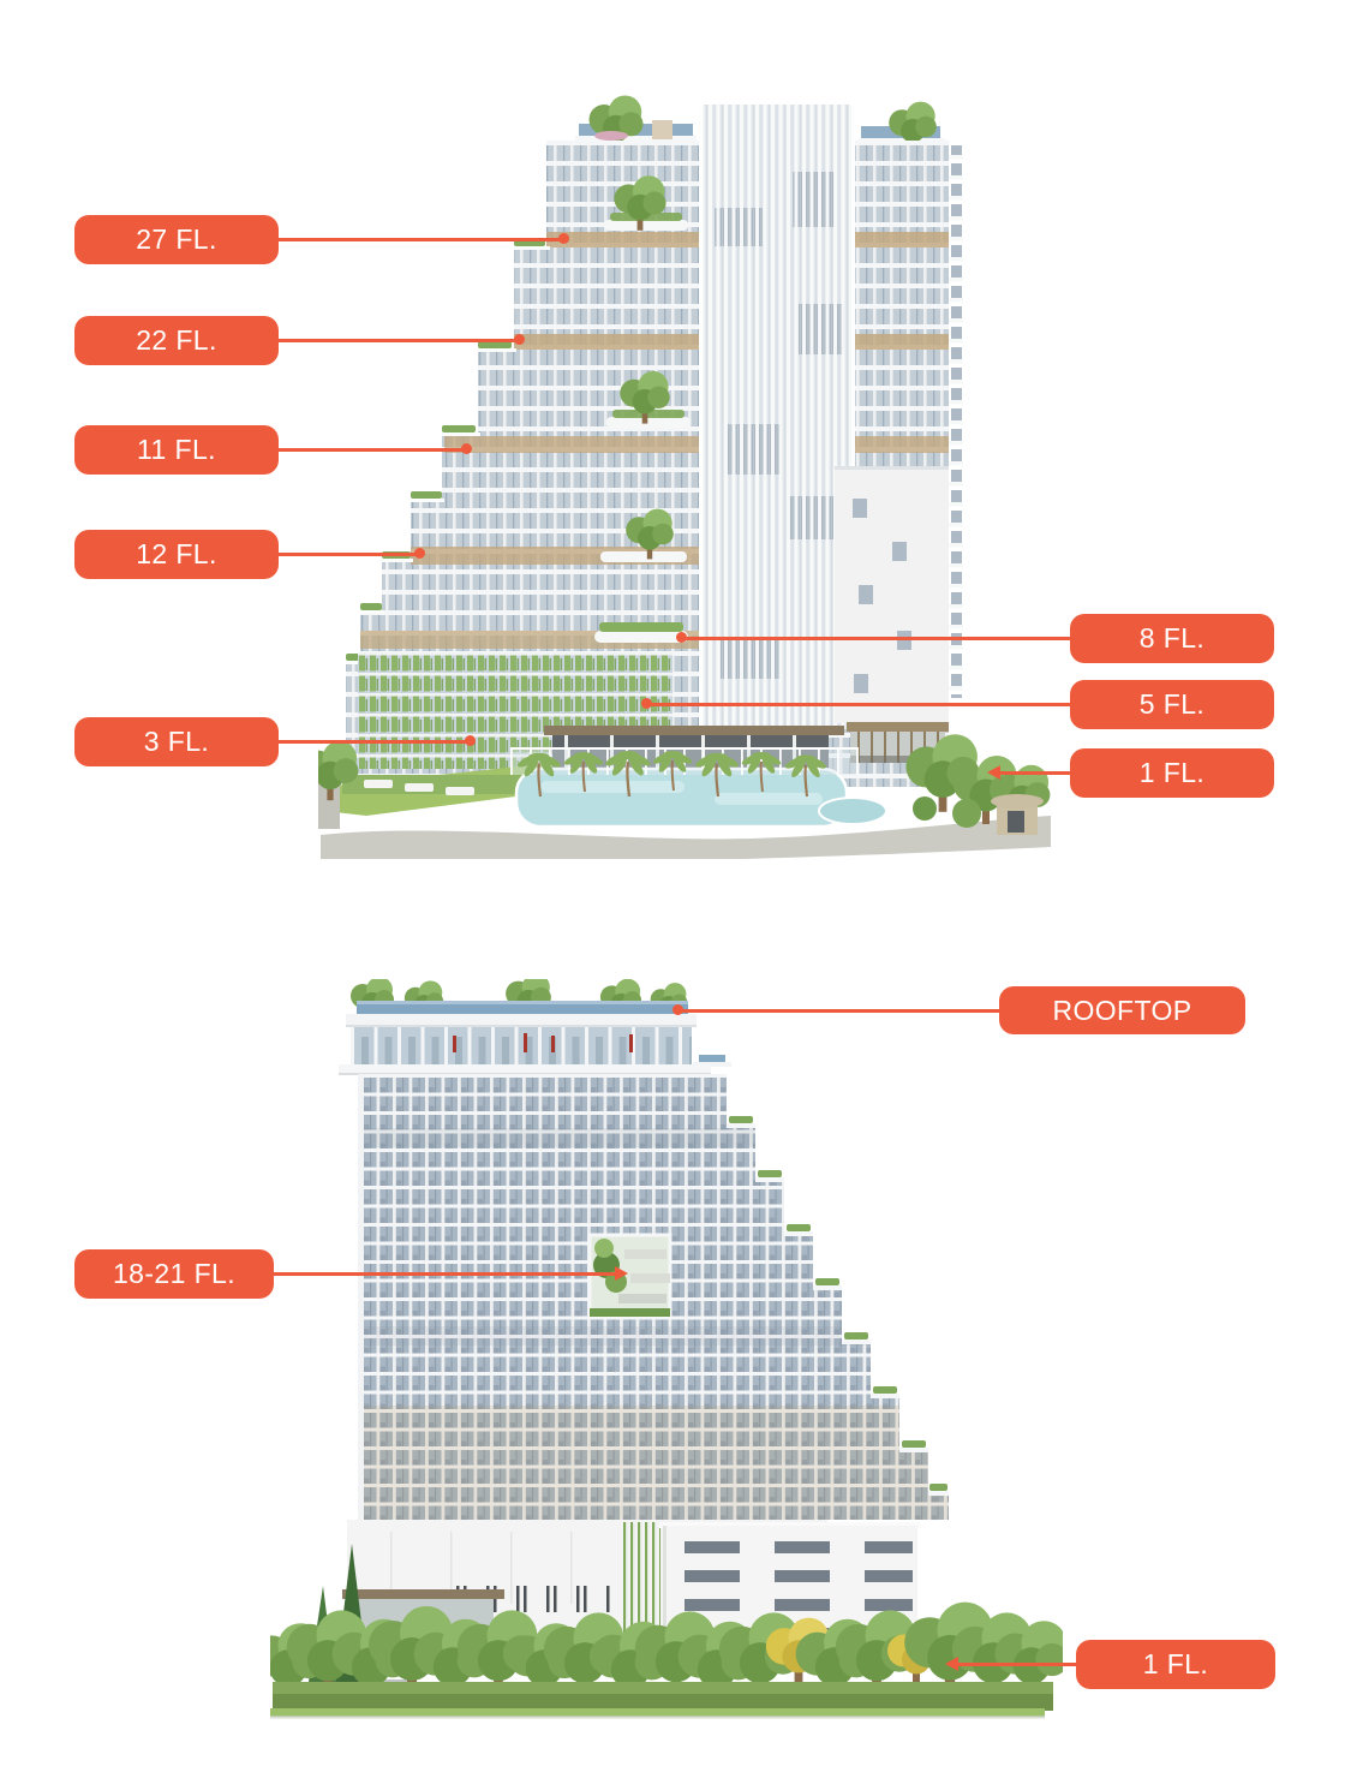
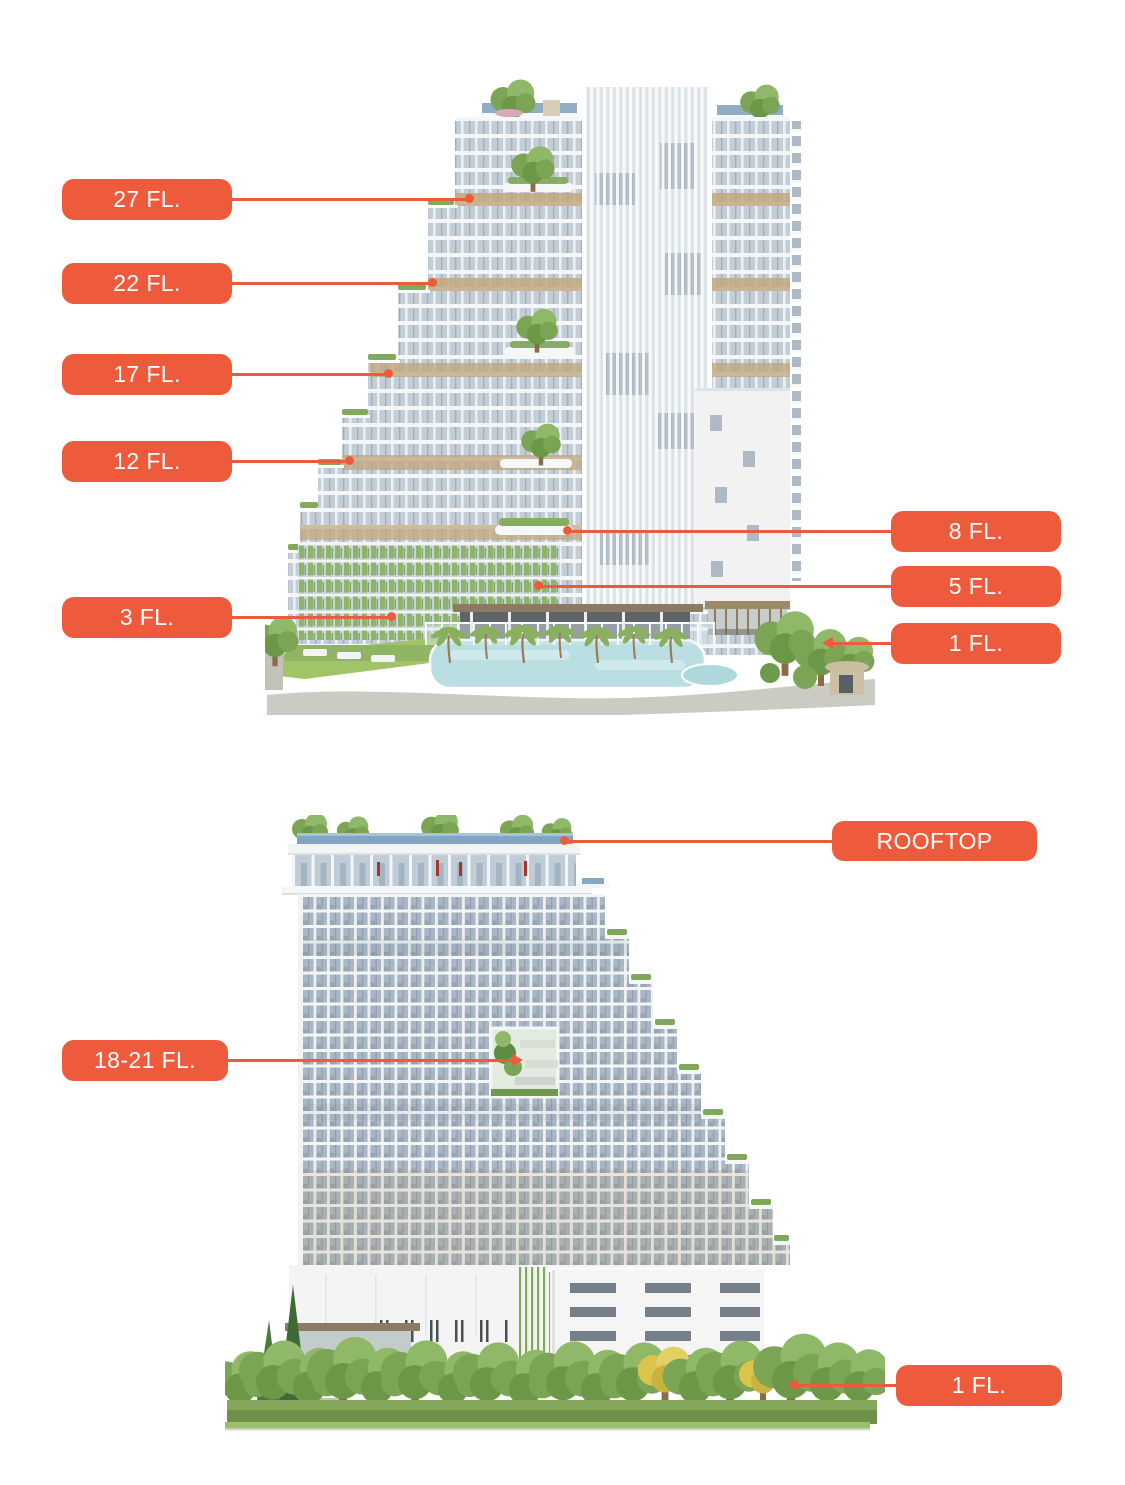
  27 FL.
  22 FL.
- 11 FL.
+ 17 FL.
  12 FL.
  3 FL.
  8 FL.
  5 FL.
  1 FL.
  ROOFTOP
  18-21 FL.
  1 FL.
